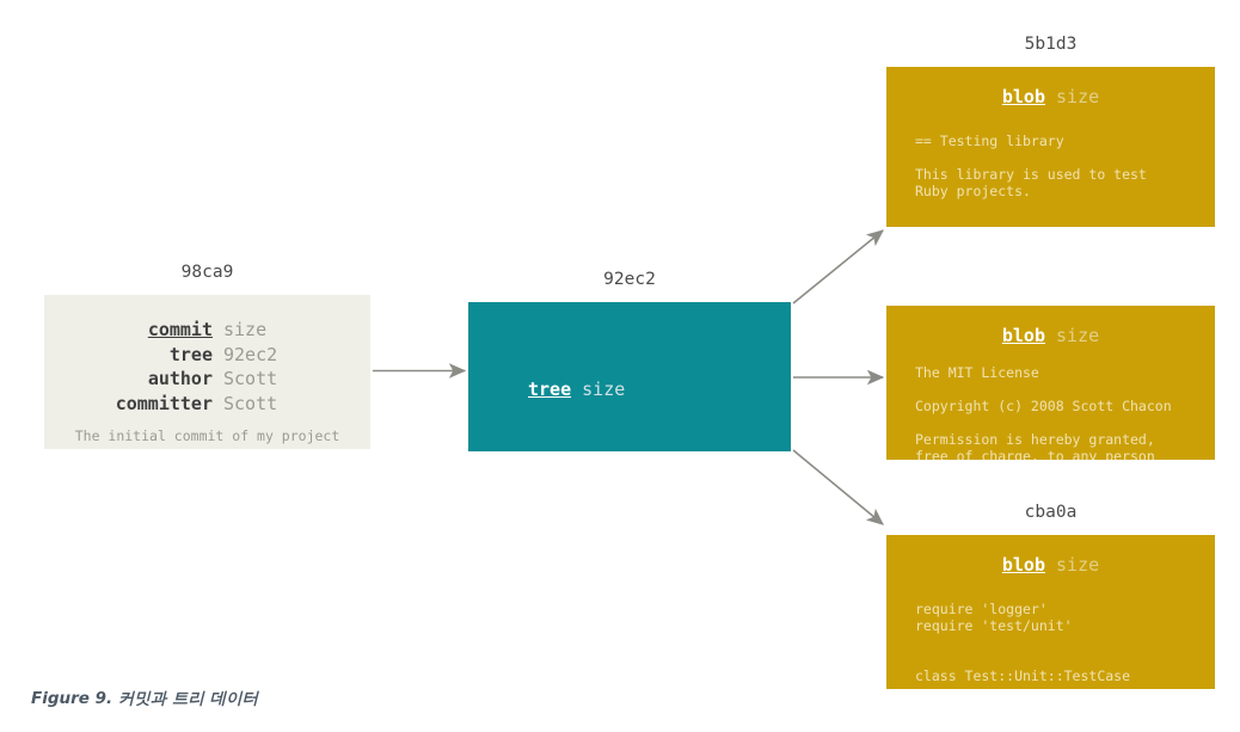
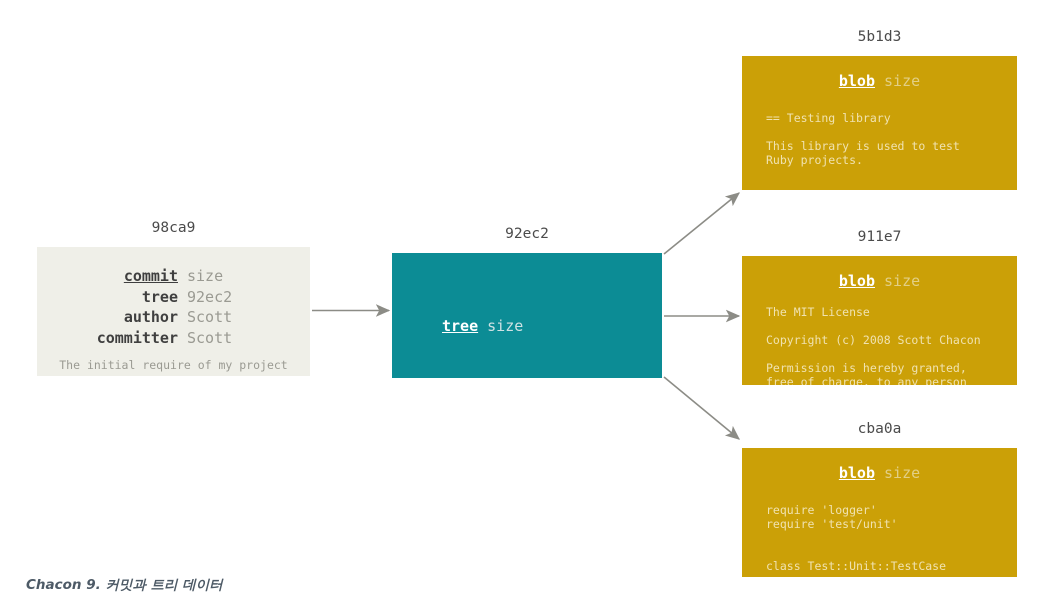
  98ca9
  commit
  size
  tree
  92ec2
  author
  Scott
  committer
  Scott
- The initial commit of my project
+ The initial require of my project
  92ec2
  tree size
  5b1d3
  blob size
  == Testing library
  This library is used to test
  Ruby projects.
+ 911e7
  blob size
  The MIT License
  Copyright (c) 2008 Scott Chacon
  Permission is hereby granted,
  free of charge, to any person
  cba0a
  blob size
  require 'logger'
  require 'test/unit'
  class Test::Unit::TestCase
- Figure 9. 커밋과 트리 데이터
+ Chacon 9. 커밋과 트리 데이터
